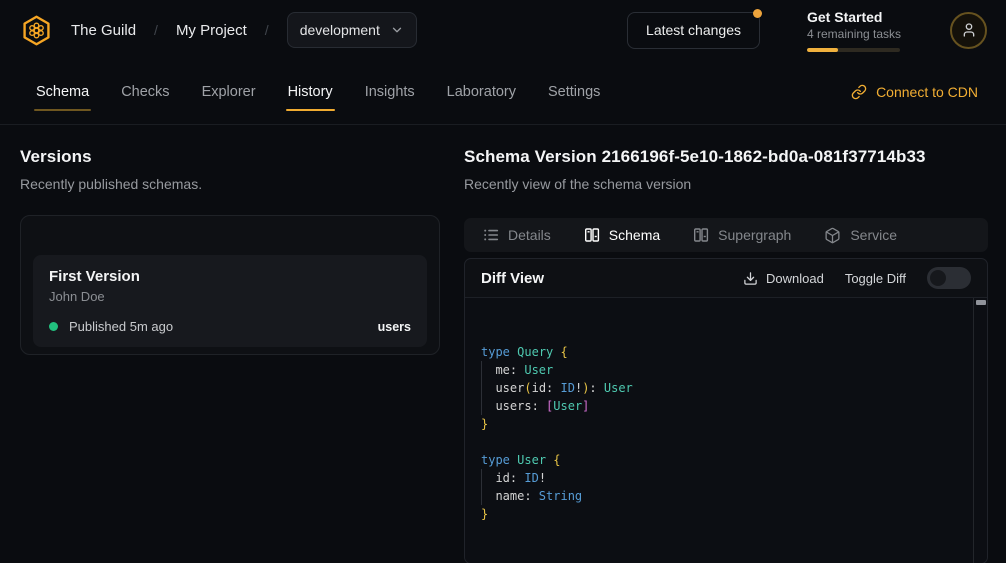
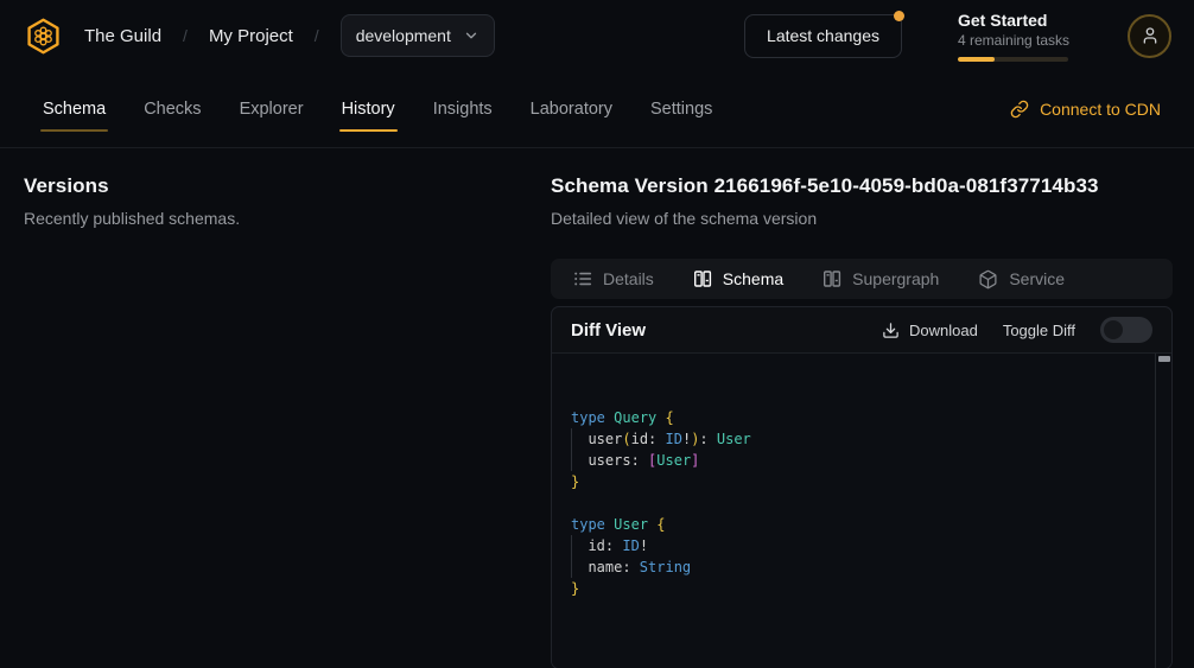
  The Guild
  /
  My Project
  /
  development
  Latest changes
  Get Started
  4 remaining tasks
  Schema
  Checks
  Explorer
  History
  Insights
  Laboratory
  Settings
  Connect to CDN
  Versions
  Recently published schemas.
- First Version
- John Doe
- Published 5m ago
- users
- Schema Version 2166196f-5e10-1862-bd0a-081f37714b33
+ Schema Version 2166196f-5e10-4059-bd0a-081f37714b33
- Recently view of the schema version
+ Detailed view of the schema version
  Details
  Schema
  Supergraph
  Service
  Diff View
  Download
  Toggle Diff
  type Query {
- me: User
  user(id: ID!): User
  users: [User]
  }
  type User {
  id: ID!
  name: String
  }
